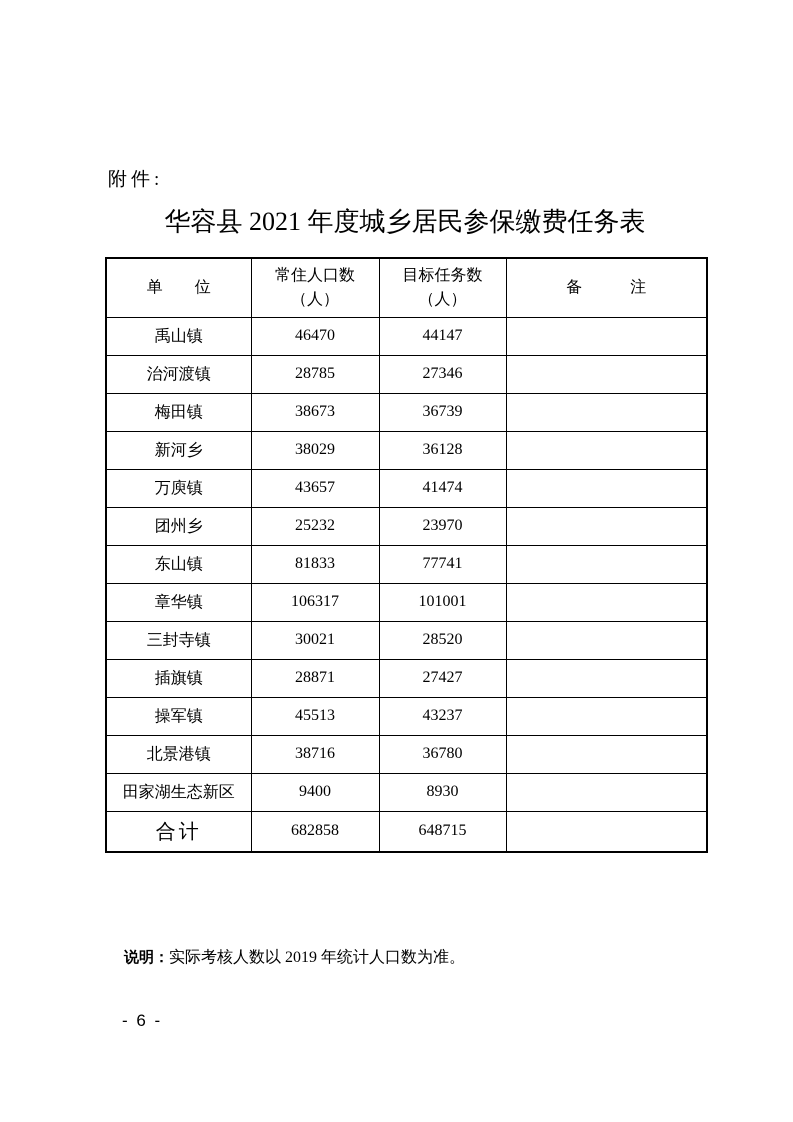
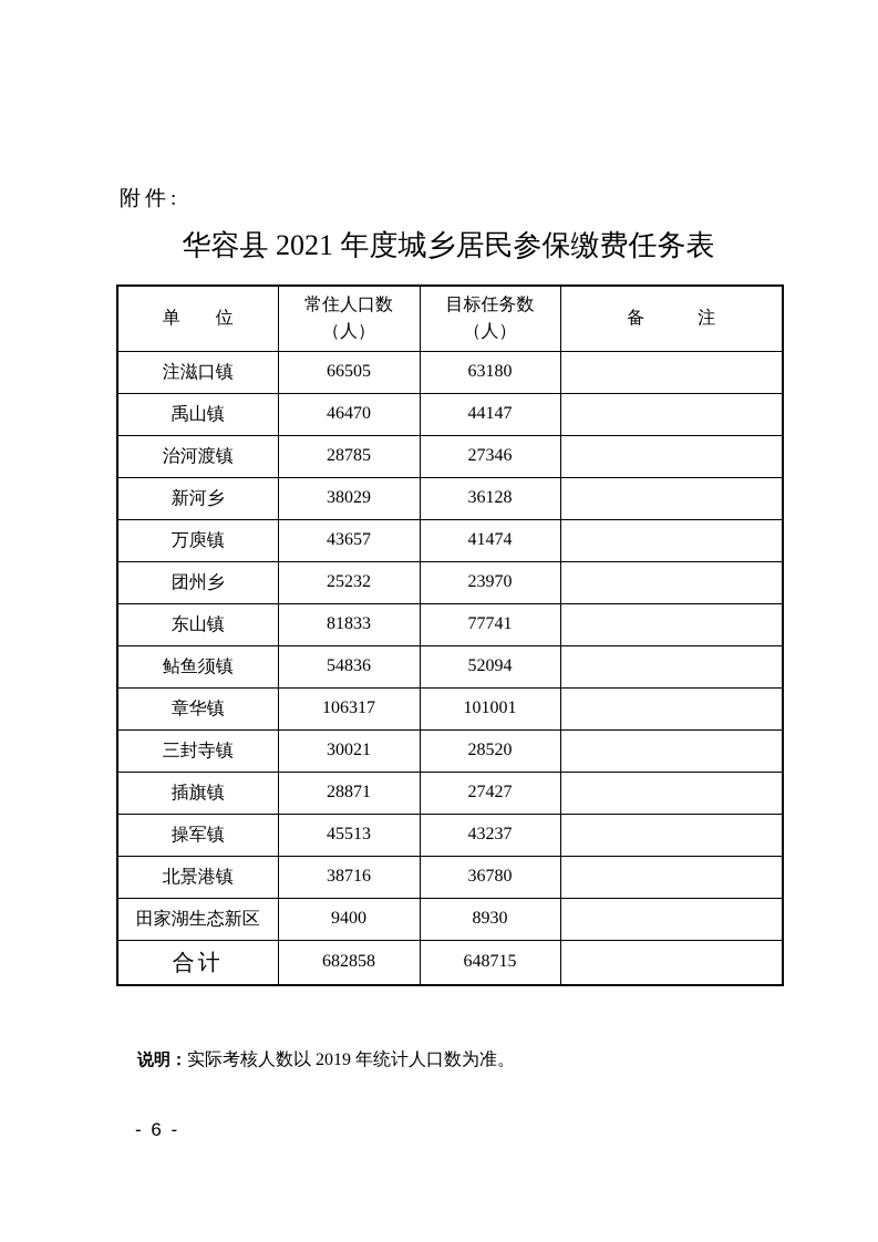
  附件:
  华容县 2021 年度城乡居民参保缴费任务表
  单 位	常住人口数 （人）	目标任务数 （人）	备 注
+ 注滋口镇	66505	63180
  禹山镇	46470	44147
  治河渡镇	28785	27346
- 梅田镇	38673	36739
  新河乡	38029	36128
  万庾镇	43657	41474
  团州乡	25232	23970
  东山镇	81833	77741
+ 鲇鱼须镇	54836	52094
  章华镇	106317	101001
  三封寺镇	30021	28520
  插旗镇	28871	27427
  操军镇	45513	43237
  北景港镇	38716	36780
  田家湖生态新区	9400	8930
  合计	682858	648715
  说明：实际考核人数以 2019 年统计人口数为准。
  - 6 -
